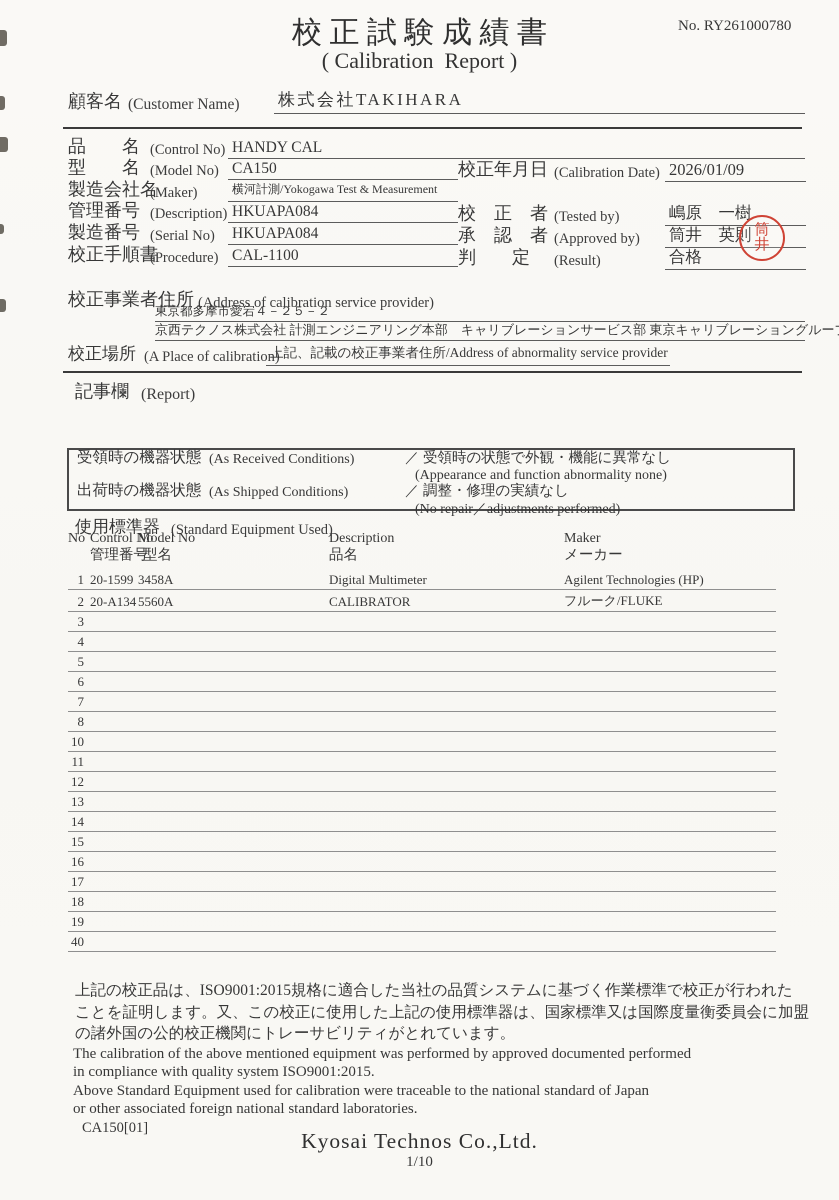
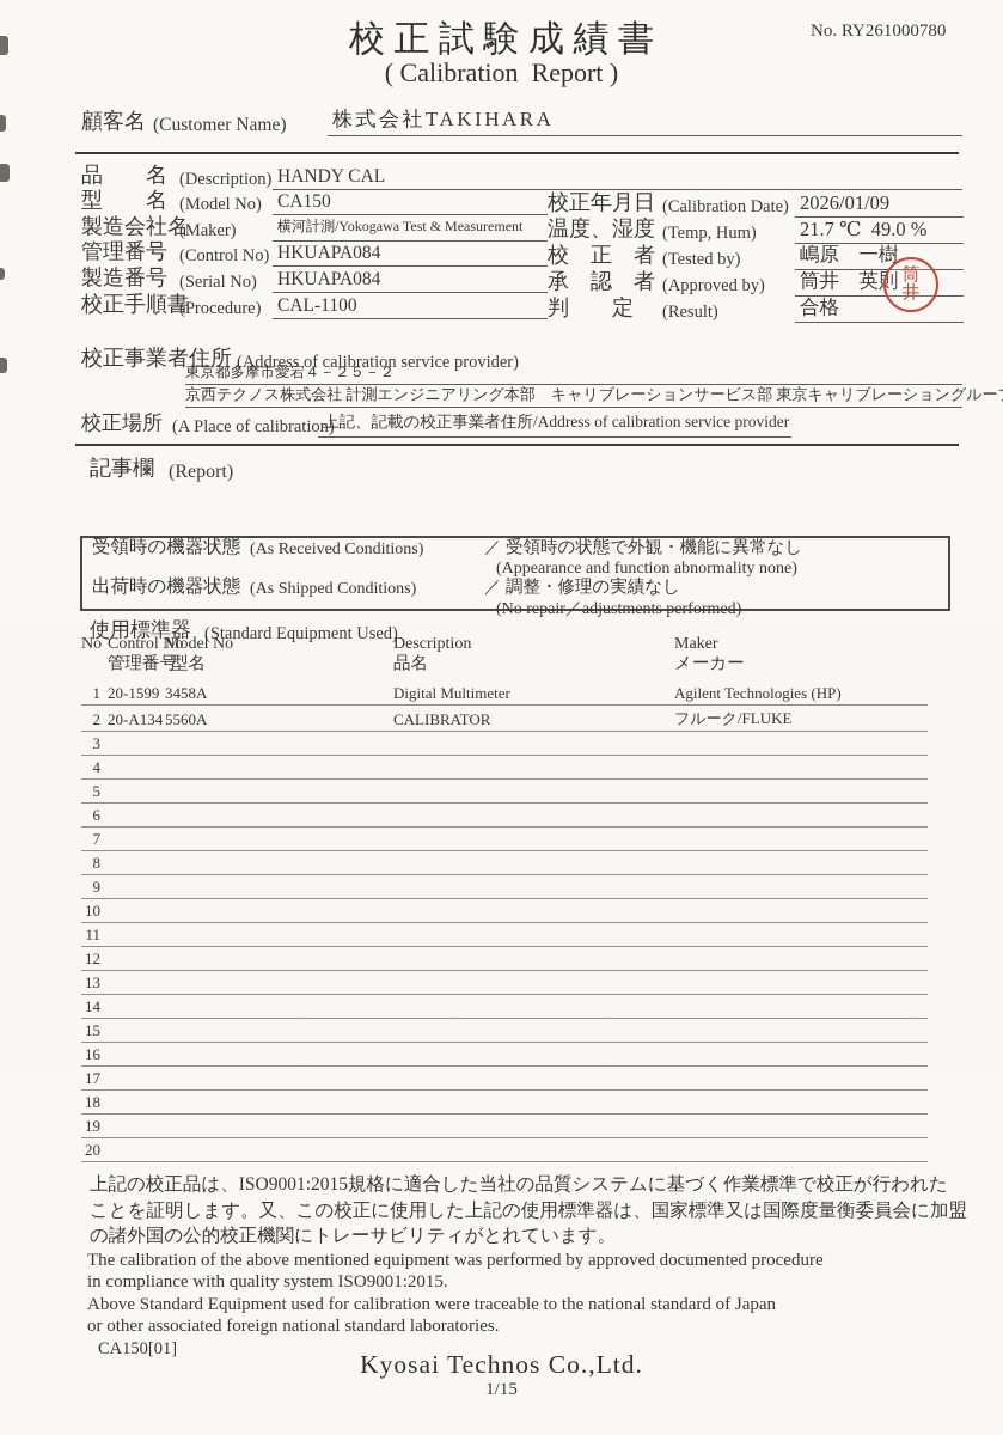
  No. RY261000780
  校 正 試 験 成 績 書
  ( Calibration Report )
  顧客名
  (Customer Name)
  株式会社TAKIHARA
  品 名
- (Control No)
+ (Description)
  HANDY CAL
  型 名
  (Model No)
  CA150
  製造会社名
  (Maker)
  横河計測/Yokogawa Test & Measurement
  管理番号
- (Description)
+ (Control No)
  HKUAPA084
  製造番号
  (Serial No)
  HKUAPA084
  校正手順書
  (Procedure)
  CAL-1100
  校正年月日
  (Calibration Date)
  2026/01/09
+ 温度、湿度
+ (Temp, Hum)
+ 21.7 ℃ 49.0 %
  校 正 者
  (Tested by)
  嶋原 一樹
  承 認 者
  (Approved by)
  筒井 英則
  判 定
  (Result)
  合格
  筒
  井
  校正事業者住所
  (Address of calibration service provider)
  東京都多摩市愛宕４－２５－２
  京西テクノス株式会社 計測エンジニアリング本部 キャリブレーションサービス部 東京キャリブレーショングルー
  校正場所
  (A Place of calibratio
- 上記、記載の校正事業者住所/Address of abnormality service provider
+ 上記、記載の校正事業者住所/Address of calibration service provider
  記事欄
  (Report)
  受領時の機器状態
  (As Received Conditions)
  ／
  受領時の状態で外観・機能に異常なし
  (Appearance and function abnormality none)
  出荷時の機器状態
  (As Shipped Conditions)
  ／
  調整・修理の実績なし
  (No repair／adjustments performed)
  使用標準器
  (Standard Equipment Used)
  No
  Control No
  Model No
  Description
  Maker
  管理番号
  型名
  品名
  メーカー
  1
  20-1599
  3458A
  Digital Multimeter
  Agilent Technologies (HP)
  2
  20-A134
  5560A
  CALIBRATOR
  フルーク/FLUKE
  3
  4
  5
  6
  7
  8
+ 9
  10
  11
  12
  13
  14
  15
  16
  17
  18
  19
- 40
+ 20
  上記の校正品は、ISO9001:2015規格に適合した当社の品質システムに基づく作業標準で校正が行われた
  ことを証明します。又、この校正に使用した上記の使用標準器は、国家標準又は国際度量衡委員会に加盟
  の諸外国の公的校正機関にトレーサビリティがとれています。
- The calibration of the above mentioned equipment was performed by approved documented performed
+ The calibration of the above mentioned equipment was performed by approved documented procedure
  in compliance with quality system ISO9001:2015.
  Above Standard Equipment used for calibration were traceable to the national standard of Japan
  or other associated foreign national standard laboratories.
  CA150[01]
  Kyosai Technos Co.,Ltd.
- 1/10
+ 1/15
